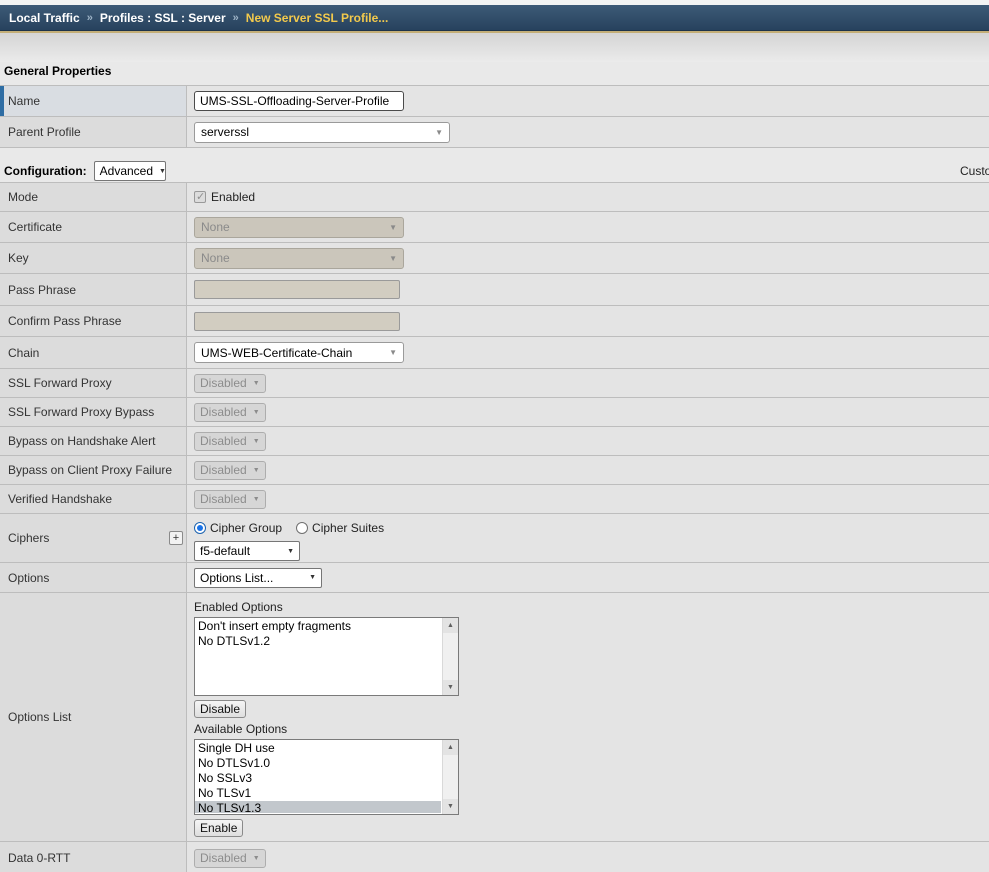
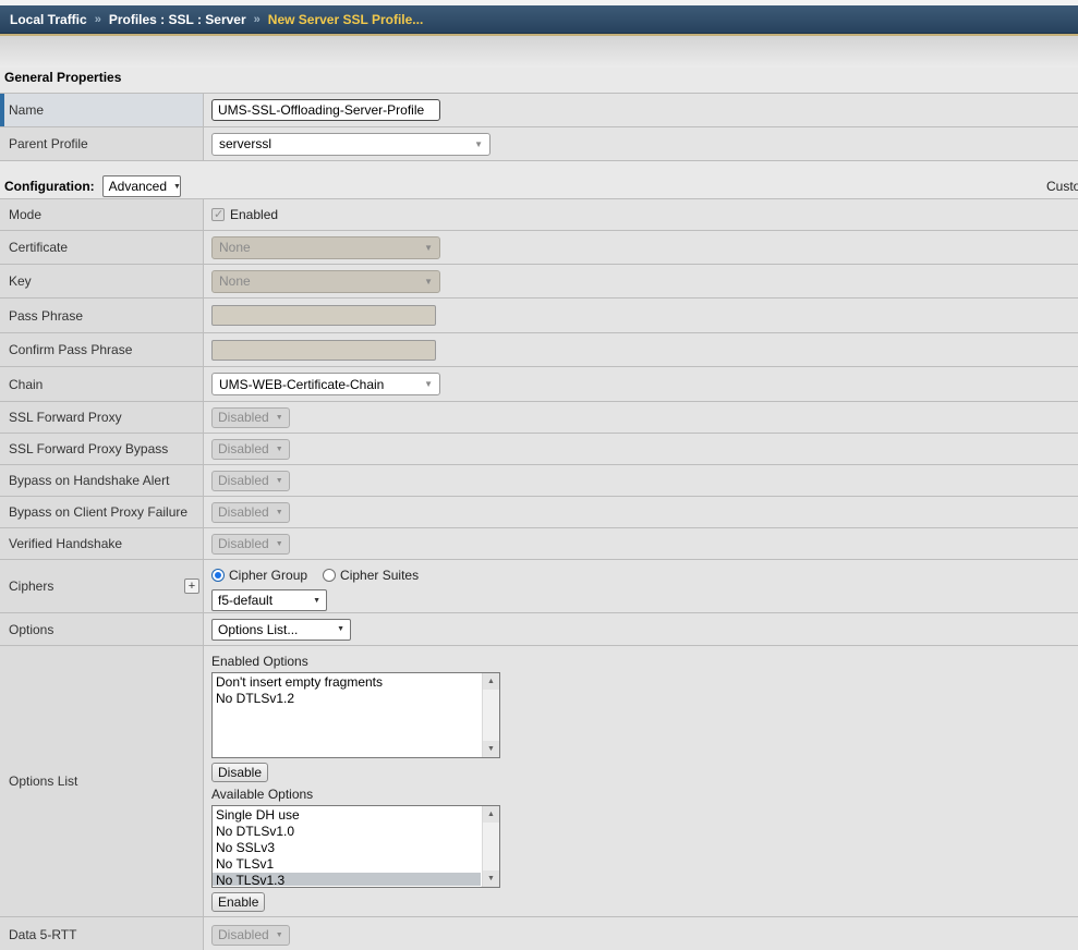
  Local Traffic
  »
  Profiles : SSL : Server
  »
  New Server SSL Profile...
  General Properties
  Name
  UMS-SSL-Offloading-Server-Profile
  Parent Profile
  serverssl
  ▼
  Configuration:
  Advanced
  Custo
  Mode
  Enabled
  Certificate
  None
  ▼
  Key
  None
  ▼
  Pass Phrase
  Confirm Pass Phrase
  Chain
  UMS-WEB-Certificate-Chain
  ▼
  SSL Forward Proxy
  Disabled
  SSL Forward Proxy Bypass
  Disabled
  Bypass on Handshake Alert
  Disabled
  Bypass on Client Proxy Failure
  Disabled
  Verified Handshake
  Disabled
  Ciphers
  +
  Cipher Group Cipher Suites
  f5-default
  Options
  Options List...
  Options List
  Enabled Options
  Don't insert empty fragments
  No DTLSv1.2
  Disable
  Available Options
  Single DH use
  No DTLSv1.0
  No SSLv3
  No TLSv1
  No TLSv1.3
  Enable
- Data 0-RTT
+ Data 5-RTT
  Disabled
